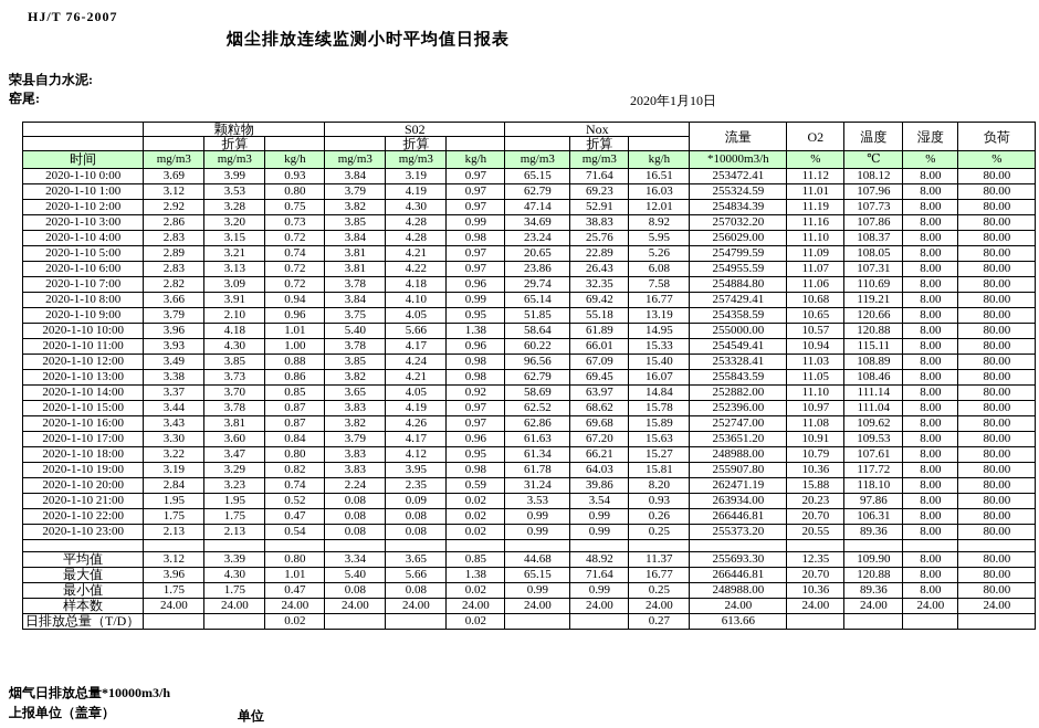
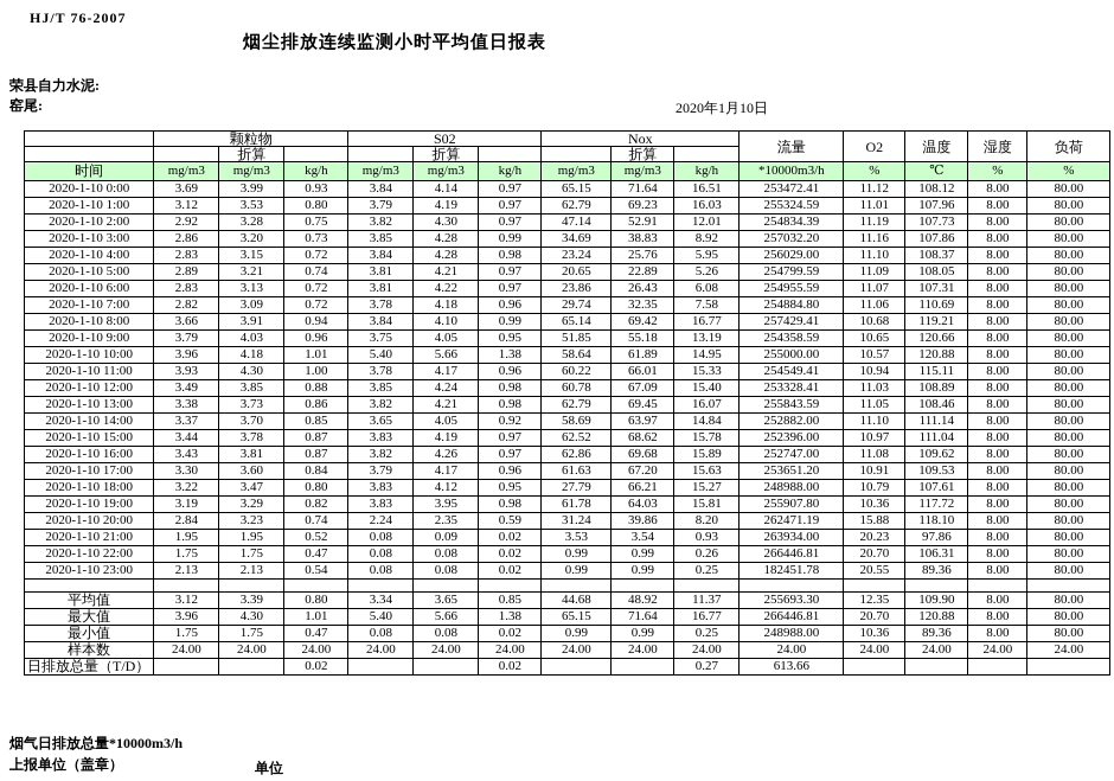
  HJ/T 76-2007
  烟尘排放连续监测小时平均值日报表
  荣县自力水泥:
  窑尾:
  2020年1月10日
  	颗粒物	S02	Nox	流量	O2	温度	湿度	负荷
  		折算			折算			折算
  时间	mg/m3	mg/m3	kg/h	mg/m3	mg/m3	kg/h	mg/m3	mg/m3	kg/h	*10000m3/h	%	℃	%	%
- 2020-1-10 0:00	3.69	3.99	0.93	3.84	3.19	0.97	65.15	71.64	16.51	253472.41	11.12	108.12	8.00	80.00
+ 2020-1-10 0:00	3.69	3.99	0.93	3.84	4.14	0.97	65.15	71.64	16.51	253472.41	11.12	108.12	8.00	80.00
  2020-1-10 1:00	3.12	3.53	0.80	3.79	4.19	0.97	62.79	69.23	16.03	255324.59	11.01	107.96	8.00	80.00
  2020-1-10 2:00	2.92	3.28	0.75	3.82	4.30	0.97	47.14	52.91	12.01	254834.39	11.19	107.73	8.00	80.00
  2020-1-10 3:00	2.86	3.20	0.73	3.85	4.28	0.99	34.69	38.83	8.92	257032.20	11.16	107.86	8.00	80.00
  2020-1-10 4:00	2.83	3.15	0.72	3.84	4.28	0.98	23.24	25.76	5.95	256029.00	11.10	108.37	8.00	80.00
  2020-1-10 5:00	2.89	3.21	0.74	3.81	4.21	0.97	20.65	22.89	5.26	254799.59	11.09	108.05	8.00	80.00
  2020-1-10 6:00	2.83	3.13	0.72	3.81	4.22	0.97	23.86	26.43	6.08	254955.59	11.07	107.31	8.00	80.00
  2020-1-10 7:00	2.82	3.09	0.72	3.78	4.18	0.96	29.74	32.35	7.58	254884.80	11.06	110.69	8.00	80.00
  2020-1-10 8:00	3.66	3.91	0.94	3.84	4.10	0.99	65.14	69.42	16.77	257429.41	10.68	119.21	8.00	80.00
- 2020-1-10 9:00	3.79	2.10	0.96	3.75	4.05	0.95	51.85	55.18	13.19	254358.59	10.65	120.66	8.00	80.00
+ 2020-1-10 9:00	3.79	4.03	0.96	3.75	4.05	0.95	51.85	55.18	13.19	254358.59	10.65	120.66	8.00	80.00
  2020-1-10 10:00	3.96	4.18	1.01	5.40	5.66	1.38	58.64	61.89	14.95	255000.00	10.57	120.88	8.00	80.00
  2020-1-10 11:00	3.93	4.30	1.00	3.78	4.17	0.96	60.22	66.01	15.33	254549.41	10.94	115.11	8.00	80.00
- 2020-1-10 12:00	3.49	3.85	0.88	3.85	4.24	0.98	96.56	67.09	15.40	253328.41	11.03	108.89	8.00	80.00
+ 2020-1-10 12:00	3.49	3.85	0.88	3.85	4.24	0.98	60.78	67.09	15.40	253328.41	11.03	108.89	8.00	80.00
  2020-1-10 13:00	3.38	3.73	0.86	3.82	4.21	0.98	62.79	69.45	16.07	255843.59	11.05	108.46	8.00	80.00
  2020-1-10 14:00	3.37	3.70	0.85	3.65	4.05	0.92	58.69	63.97	14.84	252882.00	11.10	111.14	8.00	80.00
  2020-1-10 15:00	3.44	3.78	0.87	3.83	4.19	0.97	62.52	68.62	15.78	252396.00	10.97	111.04	8.00	80.00
  2020-1-10 16:00	3.43	3.81	0.87	3.82	4.26	0.97	62.86	69.68	15.89	252747.00	11.08	109.62	8.00	80.00
  2020-1-10 17:00	3.30	3.60	0.84	3.79	4.17	0.96	61.63	67.20	15.63	253651.20	10.91	109.53	8.00	80.00
- 2020-1-10 18:00	3.22	3.47	0.80	3.83	4.12	0.95	61.34	66.21	15.27	248988.00	10.79	107.61	8.00	80.00
+ 2020-1-10 18:00	3.22	3.47	0.80	3.83	4.12	0.95	27.79	66.21	15.27	248988.00	10.79	107.61	8.00	80.00
  2020-1-10 19:00	3.19	3.29	0.82	3.83	3.95	0.98	61.78	64.03	15.81	255907.80	10.36	117.72	8.00	80.00
  2020-1-10 20:00	2.84	3.23	0.74	2.24	2.35	0.59	31.24	39.86	8.20	262471.19	15.88	118.10	8.00	80.00
  2020-1-10 21:00	1.95	1.95	0.52	0.08	0.09	0.02	3.53	3.54	0.93	263934.00	20.23	97.86	8.00	80.00
  2020-1-10 22:00	1.75	1.75	0.47	0.08	0.08	0.02	0.99	0.99	0.26	266446.81	20.70	106.31	8.00	80.00
- 2020-1-10 23:00	2.13	2.13	0.54	0.08	0.08	0.02	0.99	0.99	0.25	255373.20	20.55	89.36	8.00	80.00
+ 2020-1-10 23:00	2.13	2.13	0.54	0.08	0.08	0.02	0.99	0.99	0.25	182451.78	20.55	89.36	8.00	80.00
  平均值	3.12	3.39	0.80	3.34	3.65	0.85	44.68	48.92	11.37	255693.30	12.35	109.90	8.00	80.00
  最大值	3.96	4.30	1.01	5.40	5.66	1.38	65.15	71.64	16.77	266446.81	20.70	120.88	8.00	80.00
  最小值	1.75	1.75	0.47	0.08	0.08	0.02	0.99	0.99	0.25	248988.00	10.36	89.36	8.00	80.00
  样本数	24.00	24.00	24.00	24.00	24.00	24.00	24.00	24.00	24.00	24.00	24.00	24.00	24.00	24.00
  日排放总量（T/D）			0.02			0.02			0.27	613.66
  烟气日排放总量*10000m3/h
  上报单位（盖章）
  单位
